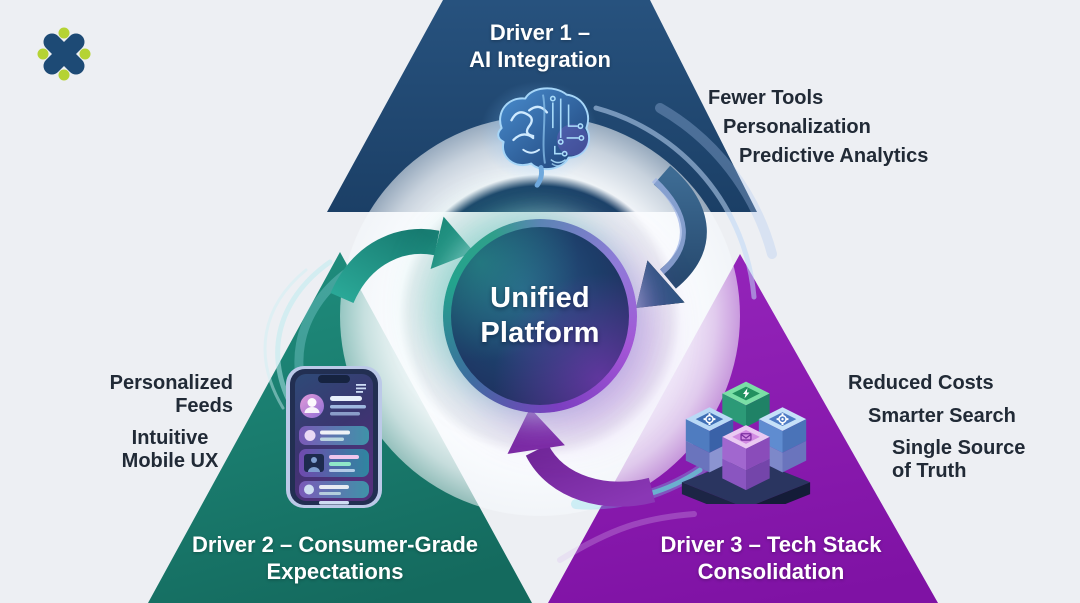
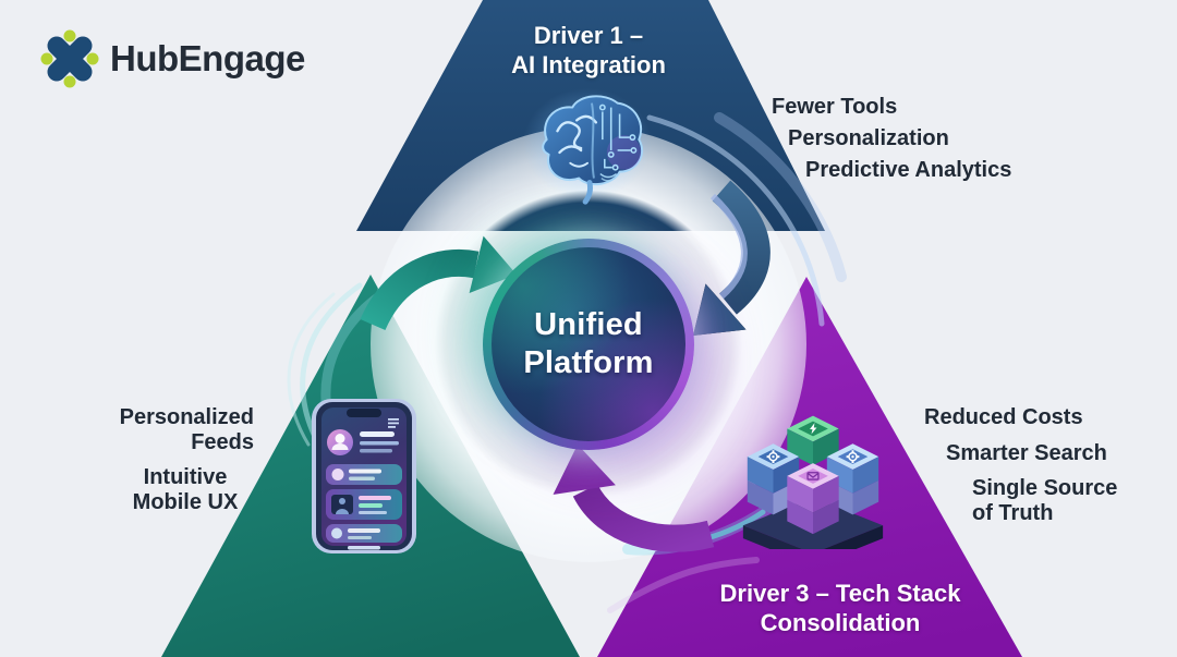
  Unified
  Platform
  Driver 1 –
  AI Integration
- Driver 2 – Consumer-Grade
- Expectations
  Driver 3 – Tech Stack
  Consolidation
  Fewer Tools
  Personalization
  Predictive Analytics
  Personalized
  Feeds
  Intuitive
  Mobile UX
  Reduced Costs
  Smarter Search
  Single Source
  of Truth
+ HubEngage
